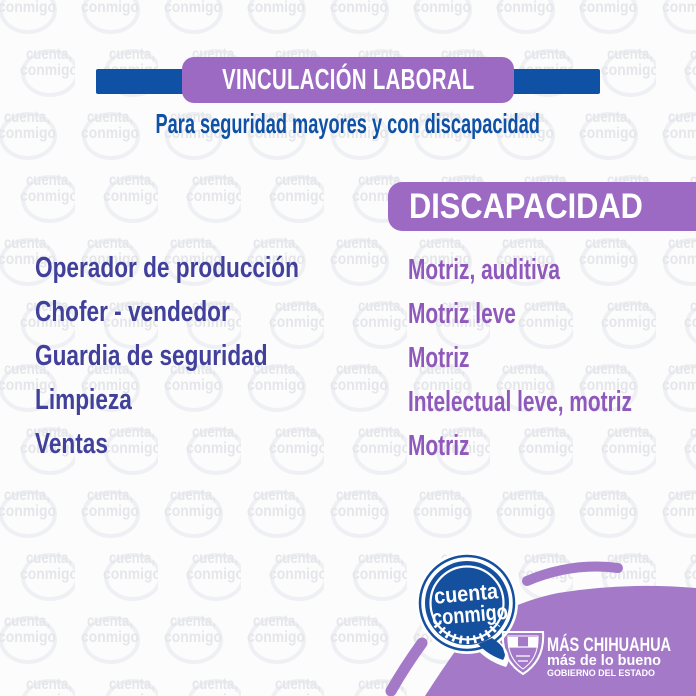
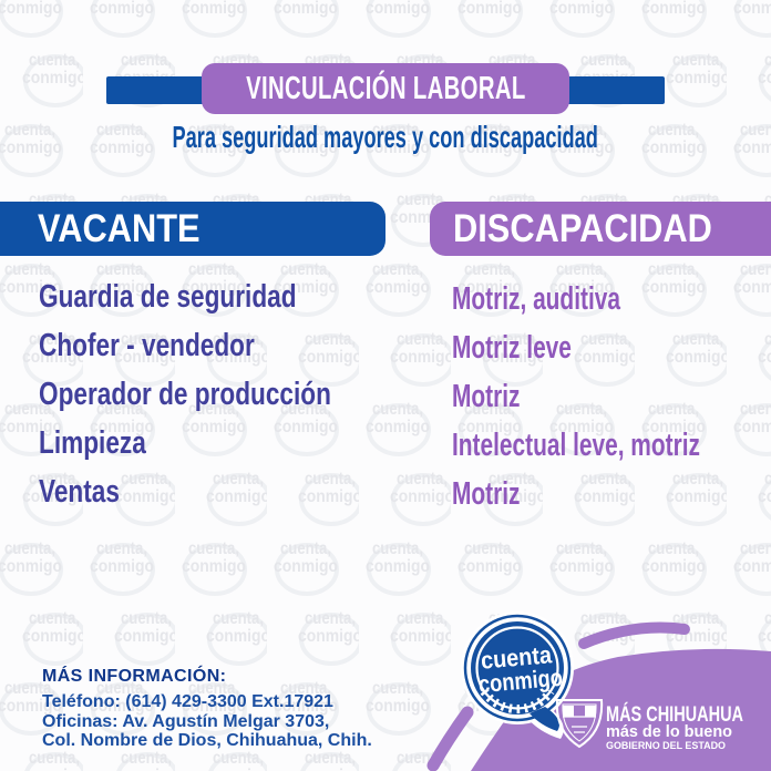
  VINCULACIÓN LABORAL
  Para seguridad mayores y con discapacidad
+ VACANTE
  DISCAPACIDAD
- Operador de producción
+ Guardia de seguridad
  Chofer - vendedor
- Guardia de seguridad
+ Operador de producción
  Limpieza
  Ventas
  Motriz, auditiva
  Motriz leve
  Motriz
  Intelectual leve, motriz
  Motriz
+ MÁS INFORMACIÓN:
+ Teléfono: (614) 429-3300 Ext.17921
+ Oficinas: Av. Agustín Melgar 3703,
+ Col. Nombre de Dios, Chihuahua, Chih.
  MÁS CHIHUAHUA
  más de lo bueno
  GOBIERNO DEL ESTADO
